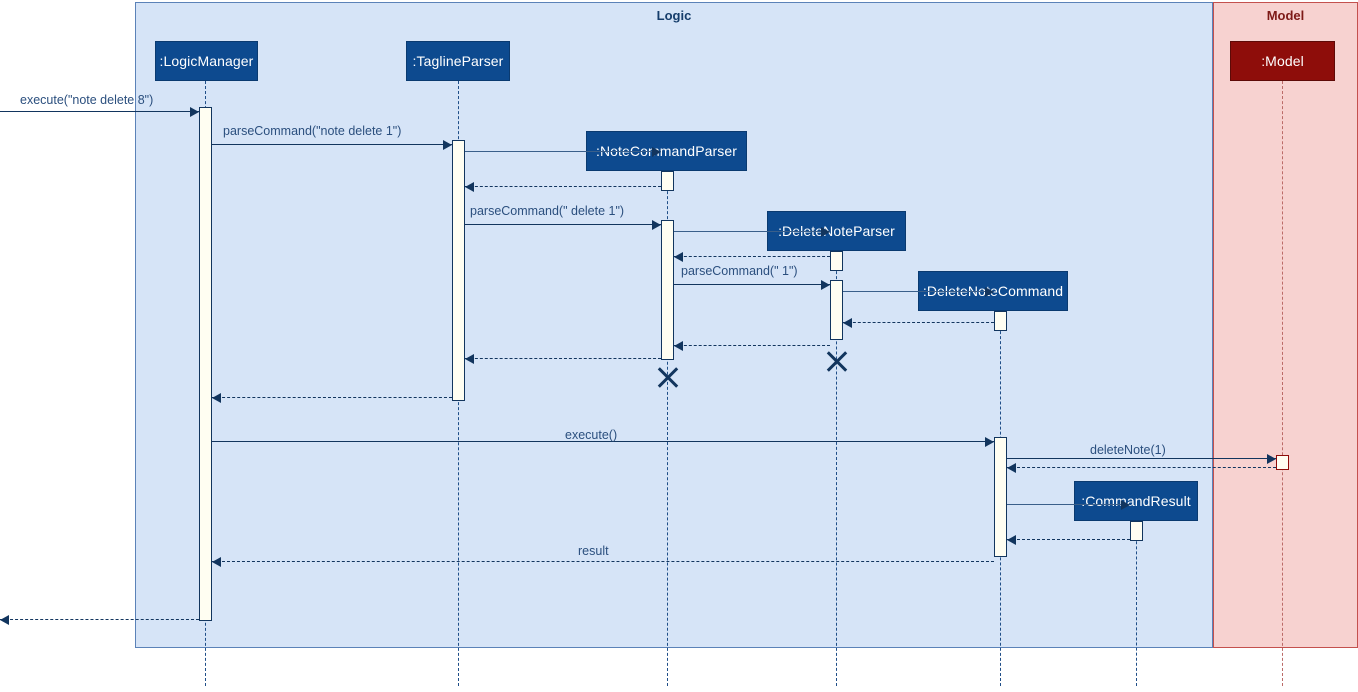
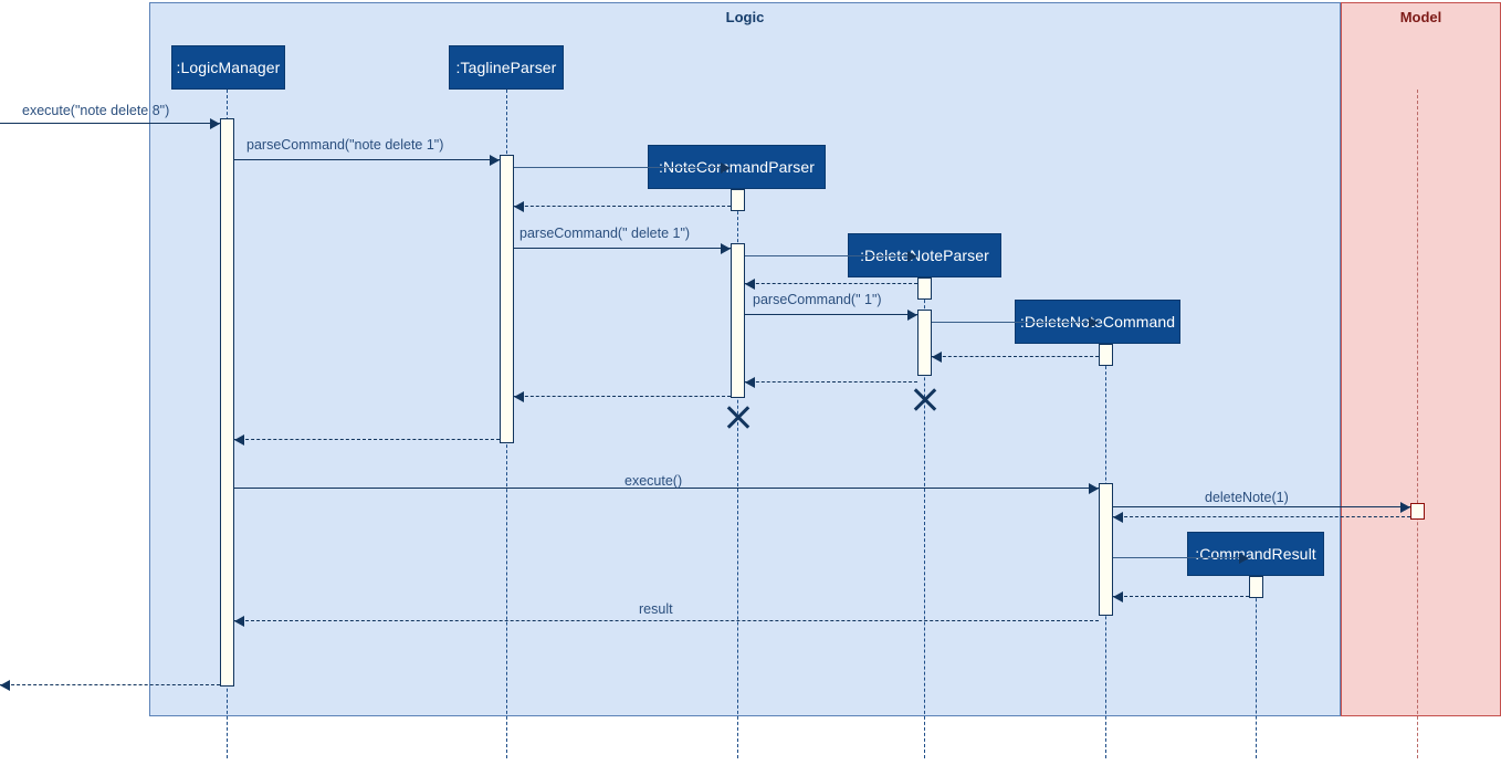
  Logic
  Model
  :LogicManager
  :TaglineParser
  :NoteCommandParser
  :DeleteNoteParser
  :DeleteNoteCommand
  :CommandResult
- :Model
  execute("note delete 8")
  parseCommand("note delete 1")
  parseCommand(" delete 1")
  parseCommand(" 1")
  execute()
  deleteNote(1)
  result
